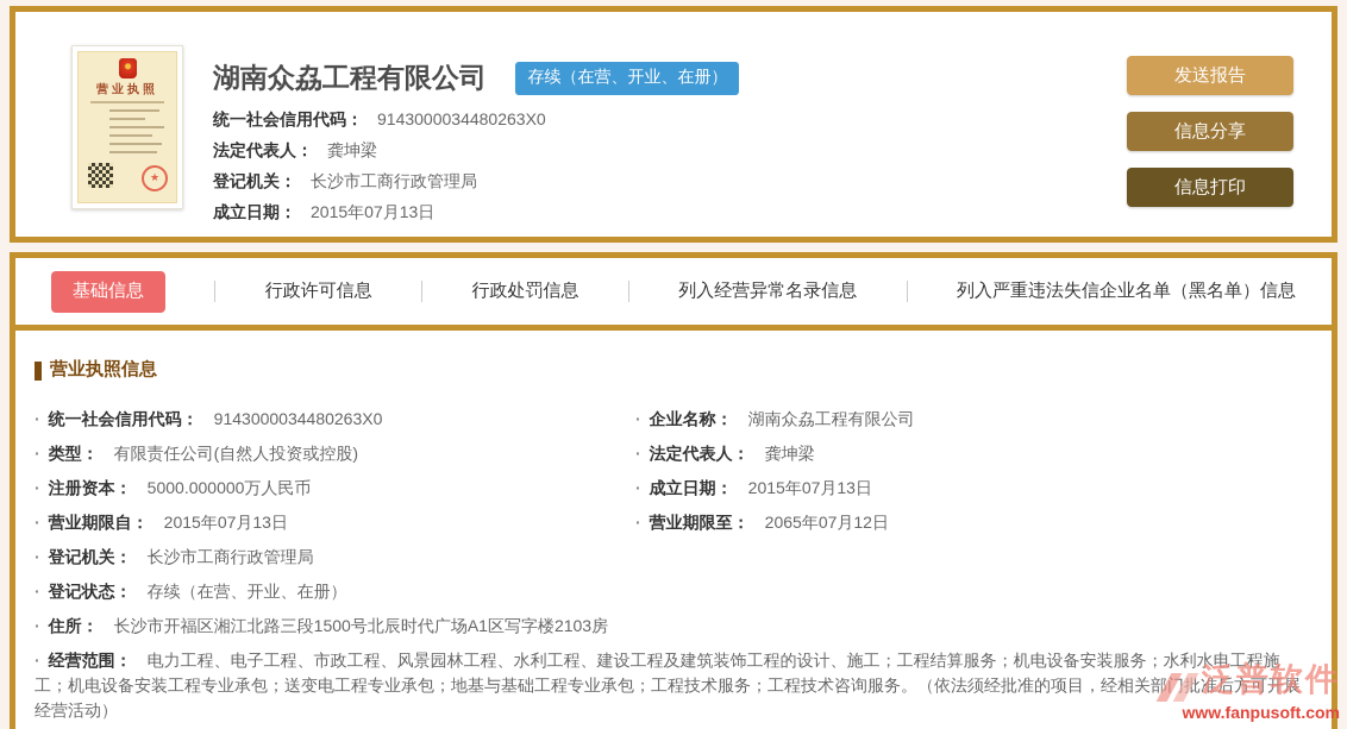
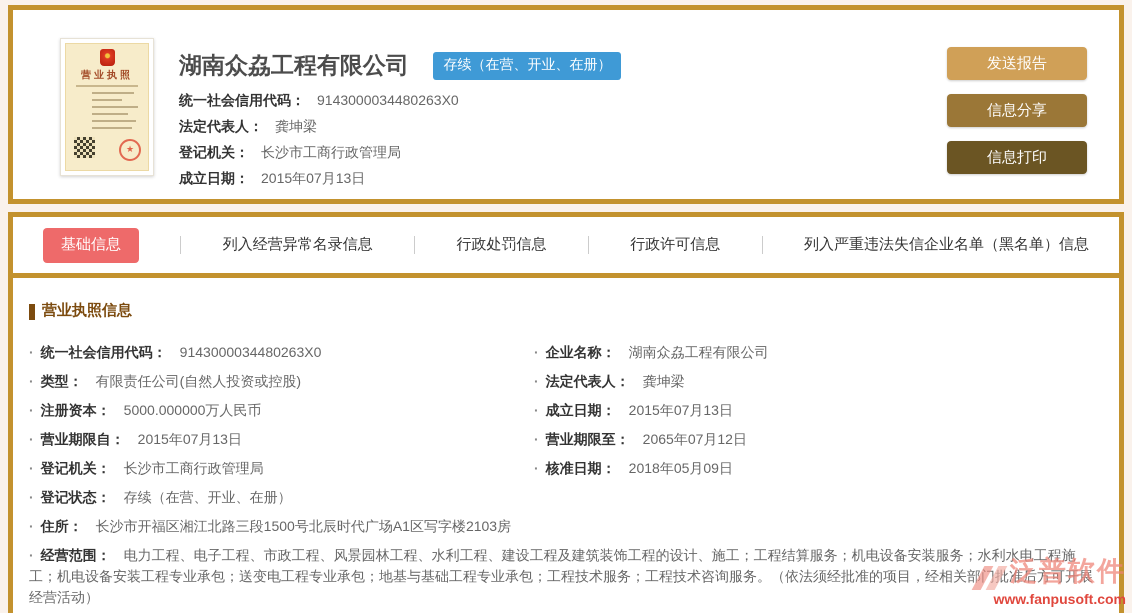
  营业执照
  湖南众劦工程有限公司 存续（在营、开业、在册）
  统一社会信用代码： 9143000034480263X0
  法定代表人： 龚坤梁
  登记机关： 长沙市工商行政管理局
  成立日期： 2015年07月13日
  发送报告
  信息分享
  信息打印
  基础信息
- 行政许可信息
+ 列入经营异常名录信息
  行政处罚信息
- 列入经营异常名录信息
+ 行政许可信息
  列入严重违法失信企业名单（黑名单）信息
  营业执照信息
  统一社会信用代码： 9143000034480263X0
  企业名称： 湖南众劦工程有限公司
  类型： 有限责任公司(自然人投资或控股)
  法定代表人： 龚坤梁
  注册资本： 5000.000000万人民币
  成立日期： 2015年07月13日
  营业期限自： 2015年07月13日
  营业期限至： 2065年07月12日
  登记机关： 长沙市工商行政管理局
+ 核准日期： 2018年05月09日
  登记状态： 存续（在营、开业、在册）
  住所： 长沙市开福区湘江北路三段1500号北辰时代广场A1区写字楼2103房
  经营范围： 电力工程、电子工程、市政工程、风景园林工程、水利工程、建设工程及建筑装饰工程的设计、施工；工程结算服务；机电设备安装服务；水利水电工程施工；机电设备安装工程专业承包；送变电工程专业承包；地基与基础工程专业承包；工程技术服务；工程技术咨询服务。（依法须经批准的项目，经相关部门批准后方可开展经营活动）
  泛普软件
  www.fanpusoft.com
